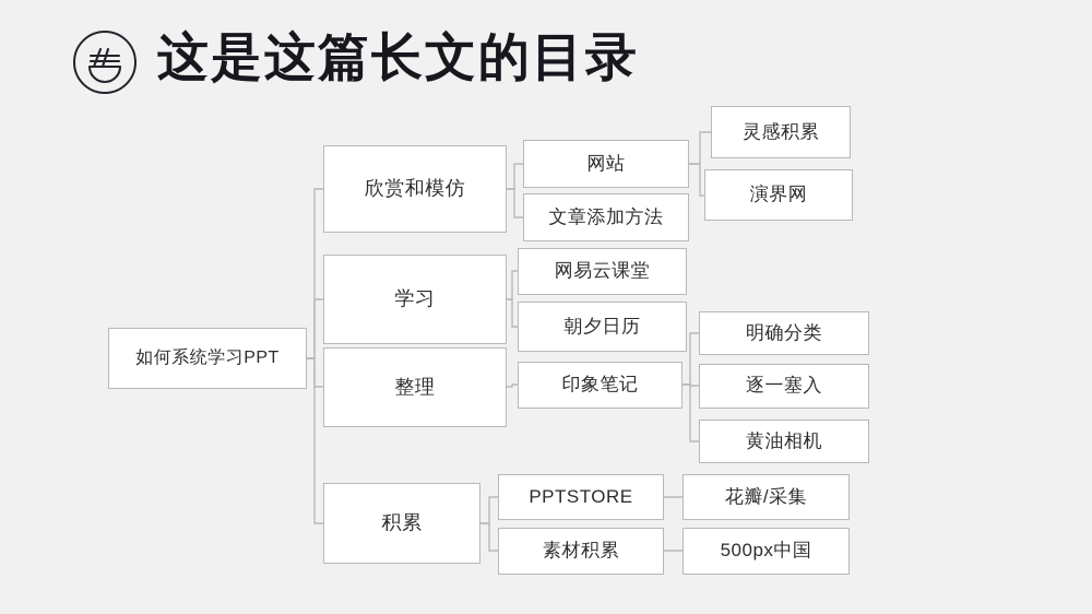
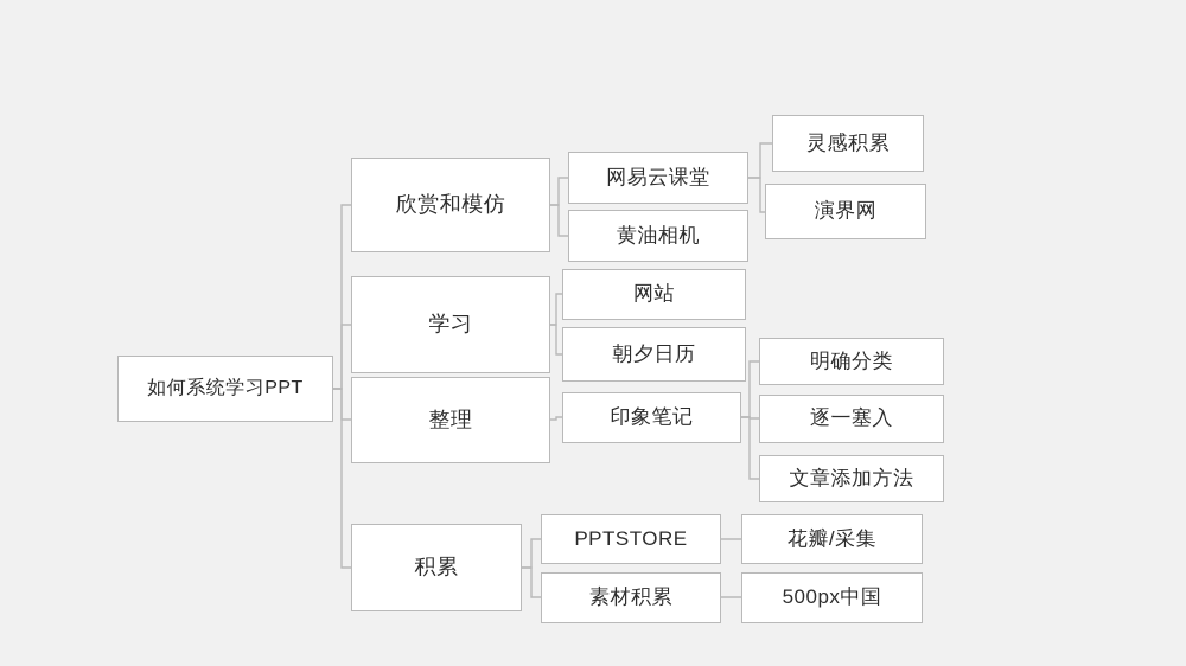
- 这是这篇长文的目录
  如何系统学习PPT
  欣赏和模仿
  学习
  整理
  积累
- 网站
+ 网易云课堂
- 文章添加方法
+ 黄油相机
- 网易云课堂
+ 网站
  朝夕日历
  印象笔记
  PPTSTORE
  素材积累
  灵感积累
  演界网
  明确分类
  逐一塞入
- 黄油相机
+ 文章添加方法
  花瓣/采集
  500px中国
